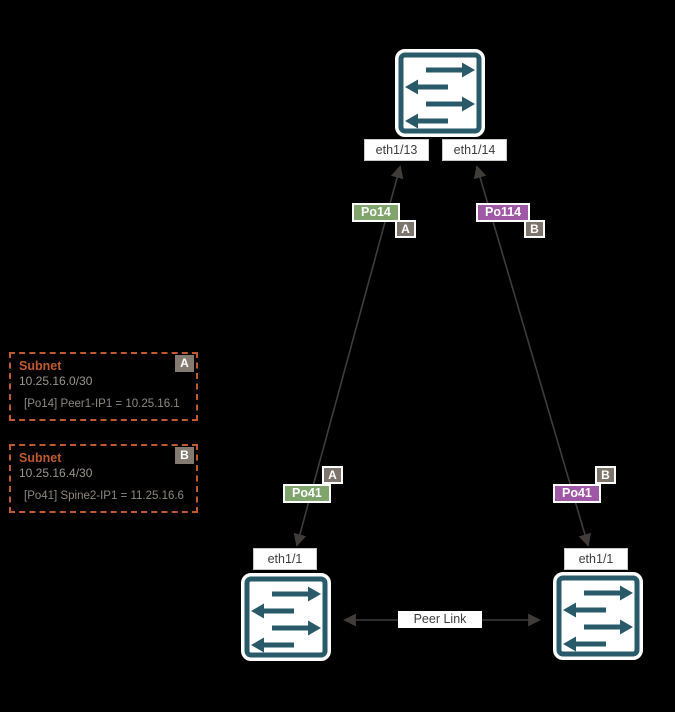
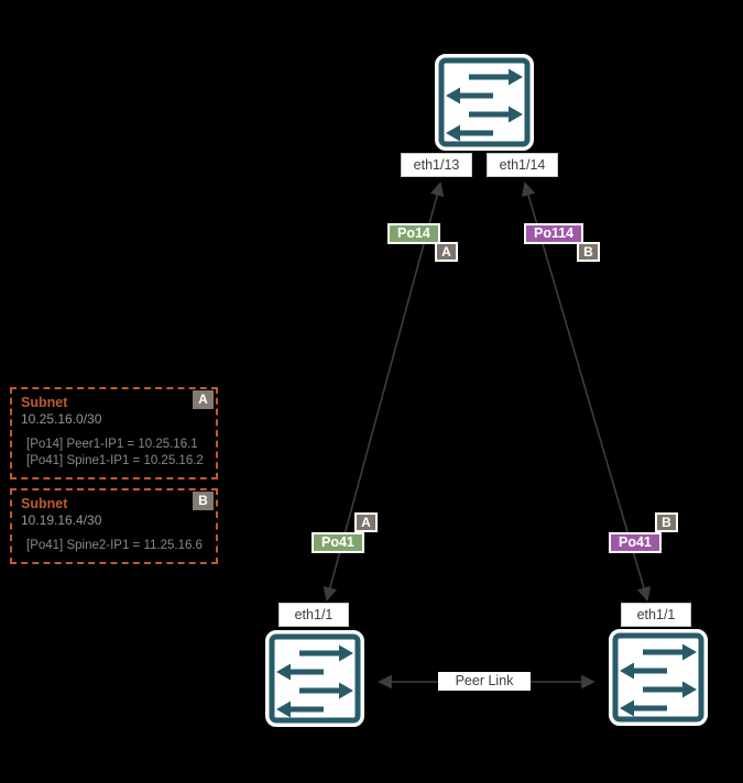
  eth1/13
  eth1/14
  eth1/1
  eth1/1
  Peer Link
  Po14
  A
  Po114
  B
  Po41
  A
  Po41
  B
  A
  Subnet
  10.25.16.0/30
  [Po14] Peer1-IP1 = 10.25.16.1
+ [Po41] Spine1-IP1 = 10.25.16.2
  B
  Subnet
- 10.25.16.4/30
+ 10.19.16.4/30
  [Po41] Spine2-IP1 = 11.25.16.6
